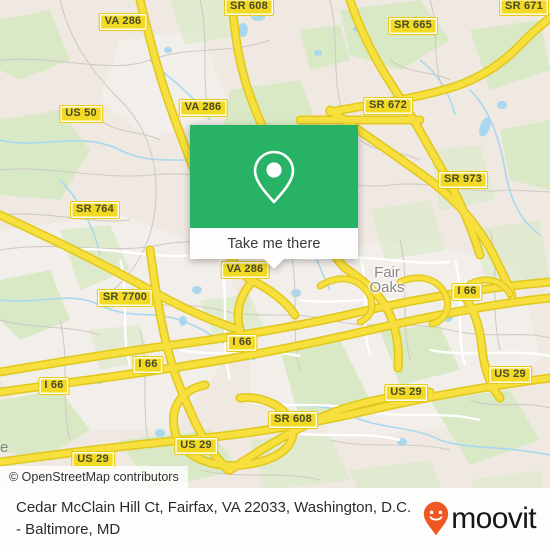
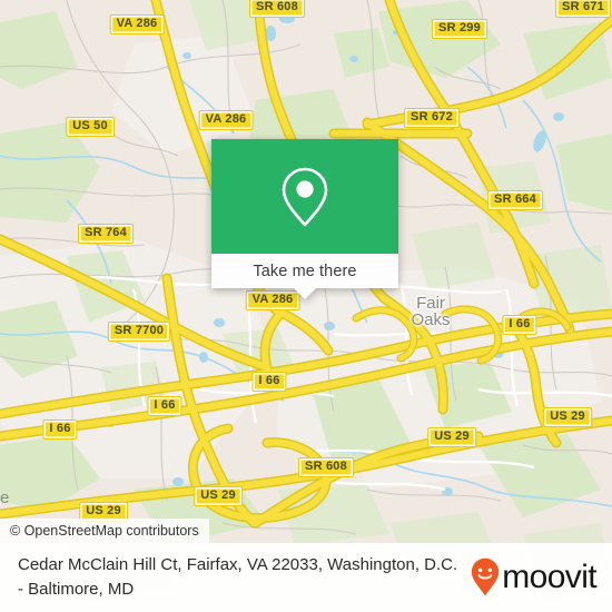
  Fair
  Oaks
  e
  SR 608
- SR 665
+ SR 299
  SR 671
  VA 286
  VA 286
  SR 672
  US 50
- SR 973
+ SR 664
  SR 764
  VA 286
  I 66
  SR 7700
  I 66
  I 66
  I 66
  US 29
  US 29
  SR 608
  US 29
  US 29
  Take me there
  © OpenStreetMap contributors
  Cedar McClain Hill Ct, Fairfax, VA 22033, Washington, D.C. - Baltimore, MD
  moovit
